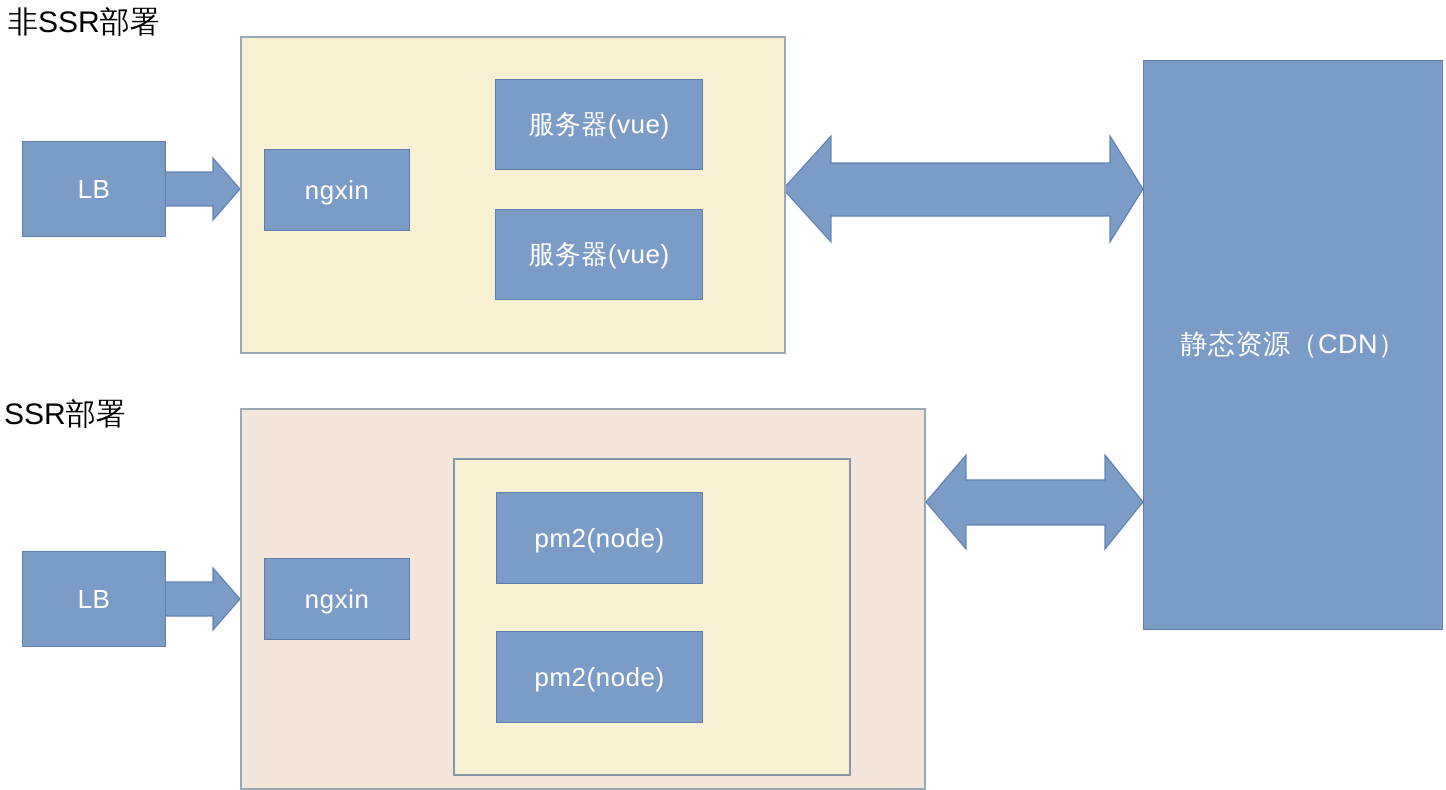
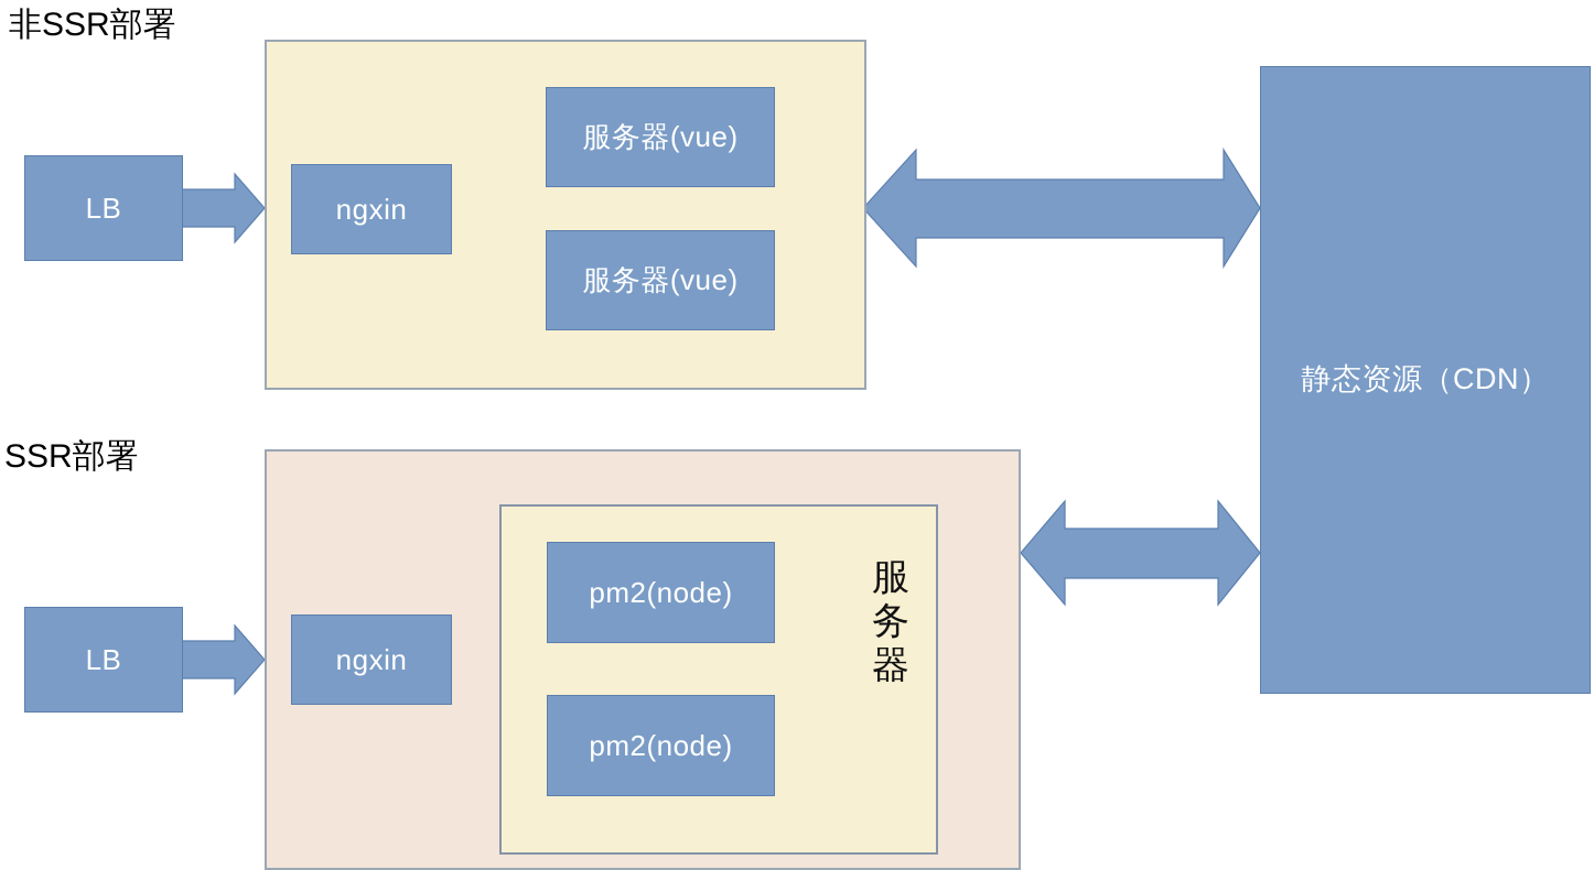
  非SSR部署
  LB
  ngxin
  服务器(vue)
  服务器(vue)
  SSR部署
  LB
  ngxin
  pm2(node)
  pm2(node)
+ 服
+ 务
+ 器
  静态资源（CDN）
